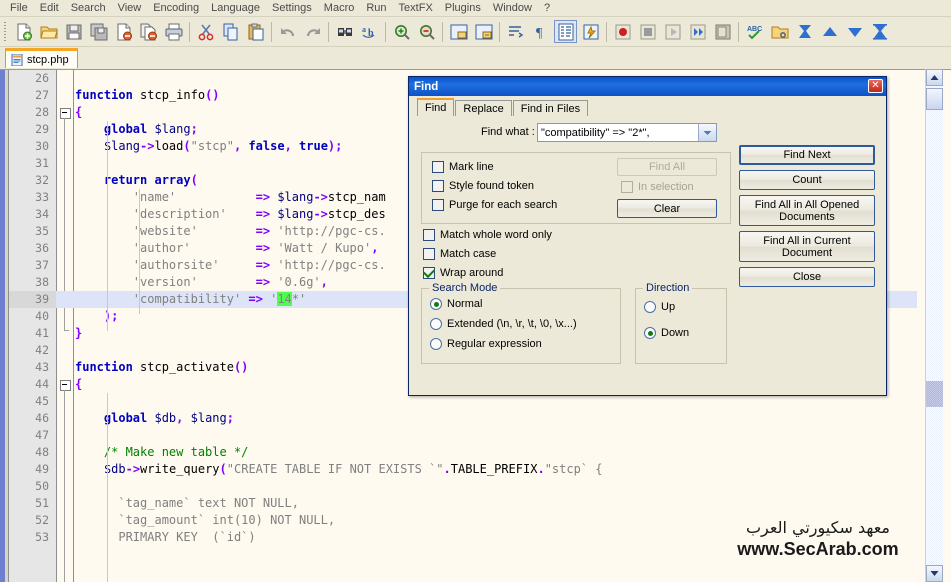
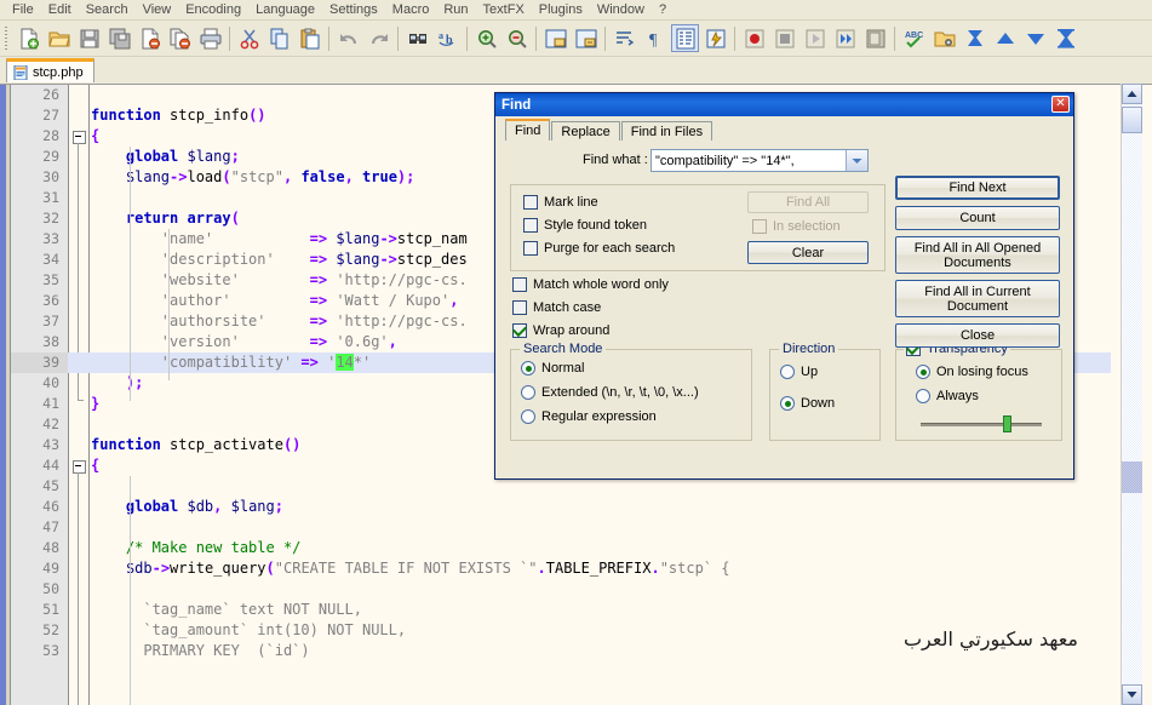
  File
  Edit
  Search
  View
  Encoding
  Language
  Settings
  Macro
  Run
  TextFX
  Plugins
  Window
  ?
  a
  b
  ¶
  stcp.php
  26
  27
  function stcp_info()
  28
  {
  29
  lobal $lang;
  30
  lang->load("stcp", false, true);
  31
  32
  eturn array(
  33
  'name' => $lang->stcp_nam
  34
  'description' => $lang->stcp_des
  35
  'website' => 'http://pgc-cs.
  36
  'author' => 'Watt / Kupo',
  37
  'authorsite' => 'http://pgc-cs.
  38
  'version' => '0.6g',
  39
  'compatibility' => '14*'
  40
  41
  }
  42
  43
  function stcp_activate()
  44
  {
  45
  46
  lobal $db, $lang;
  47
  48
  * Make new table */
  49
  db->write_query("CREATE TABLE IF NOT EXISTS `".TABLE_PREFIX."stcp` {
  50
  51
  `tag_name` text NOT NULL,
  52
  `tag_amount` int(10) NOT NULL,
  53
  PRIMARY KEY (`id`)
  معهد سكيورتي العرب
- www.SecArab.com
  Find
  ✕
  Find
  Replace
  Find in Files
  Find what :
- "compatibility" => "2*",
+ "compatibility" => "14*",
  Mark line
  Style found token
  Purge for each search
  Find All
  In selection
  Clear
  Match whole word only
  Match case
  Wrap around
  Search Mode
  Normal
  Extended (\n, \r, \t, \0, \x...)
  Regular expression
  Direction
  Up
  Down
+ Transparency
+ On losing focus
+ Always
  Find Next
  Count
  Find All in All Opened
  Documents
  Find All in Current
  Document
  Close
